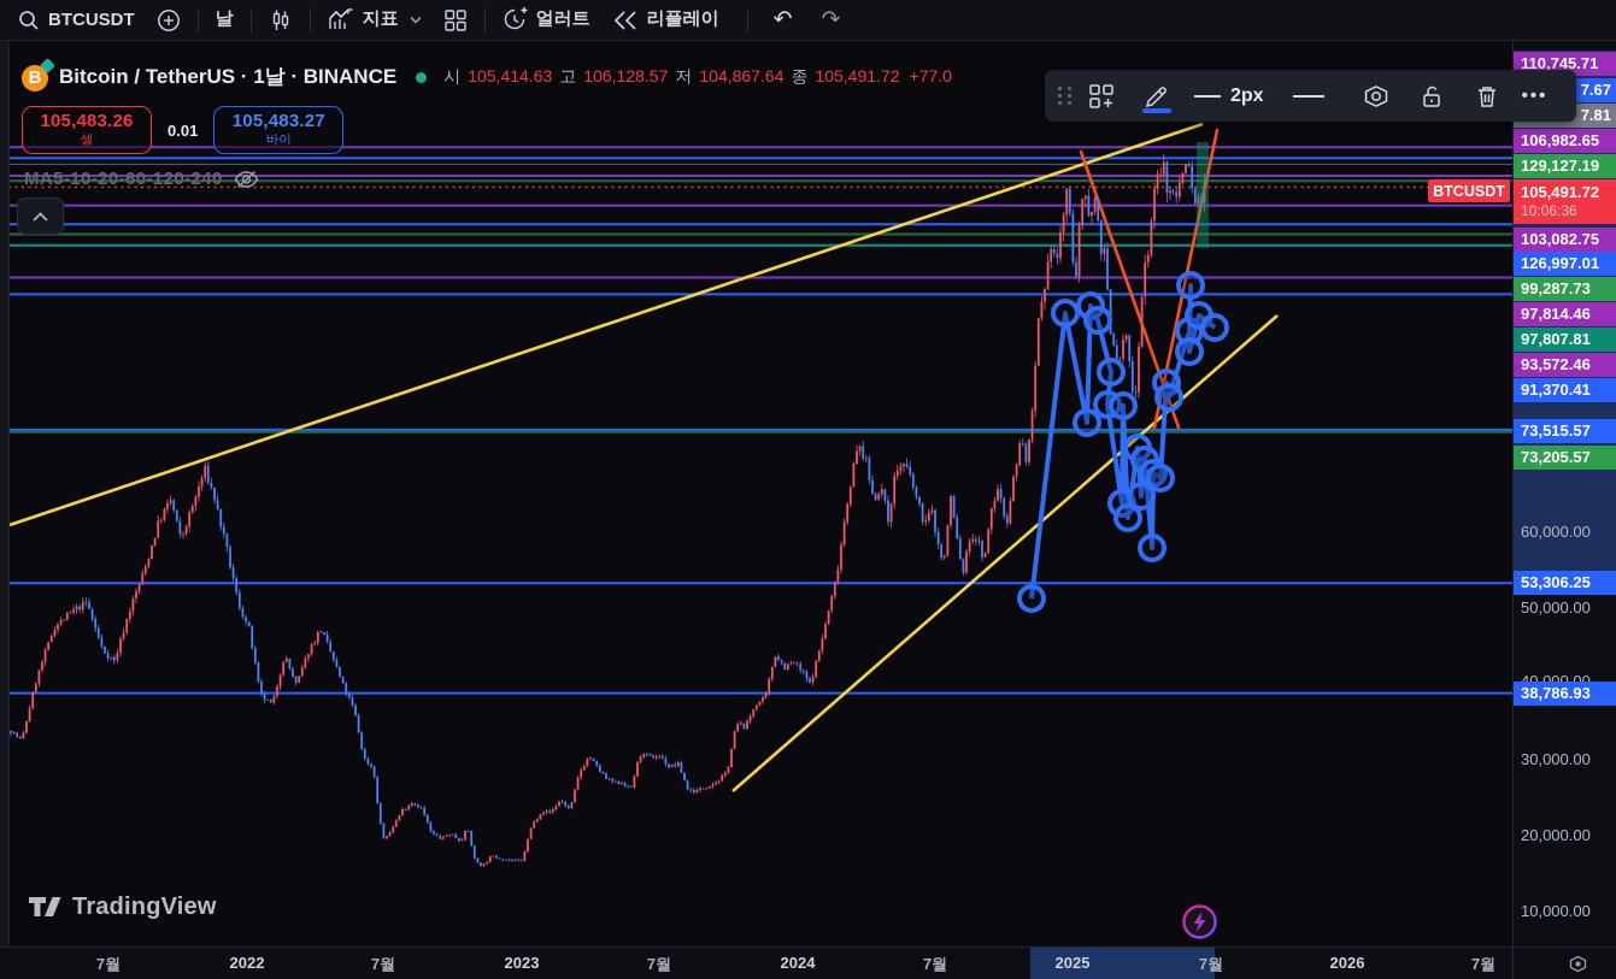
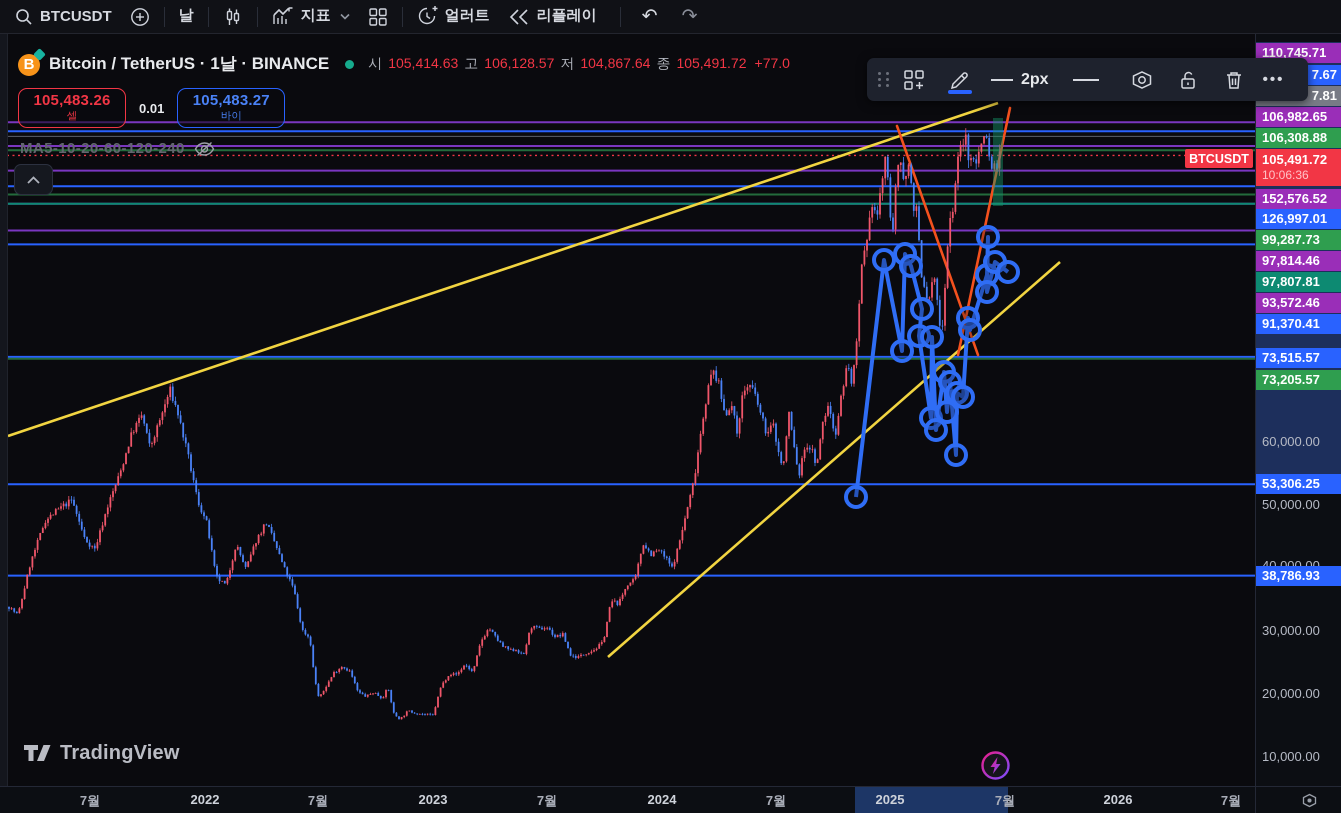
  BTCUSDT
  날
  지표
  얼러트
  리플레이
  ↶
  ↷
  B
  Bitcoin / TetherUS · 1날 · BINANCE
  시
  105,414.63
  고
  106,128.57
  저
  104,867.64
  종
  105,491.72
  +77.0
  105,483.26
  셀
  0.01
  105,483.27
  바이
  MA5-10-20-60-120-240
  BTCUSDT
  2px
  •••
  60,000.00
  50,000.00
  30,000.00
  20,000.00
  10,000.00
  110,745.71
  7.67
  7.81
  106,982.65
- 129,127.19
+ 106,308.88
  105,491.72
  10:06:36
- 103,082.75
+ 152,576.52
  126,997.01
  99,287.73
  97,814.46
  97,807.81
  93,572.46
  91,370.41
  73,515.57
  73,205.57
  53,306.25
  38,786.93
  7월
  2022
  7월
  2023
  7월
  2024
  7월
  2025
  7월
  2026
  7월
  TradingView
